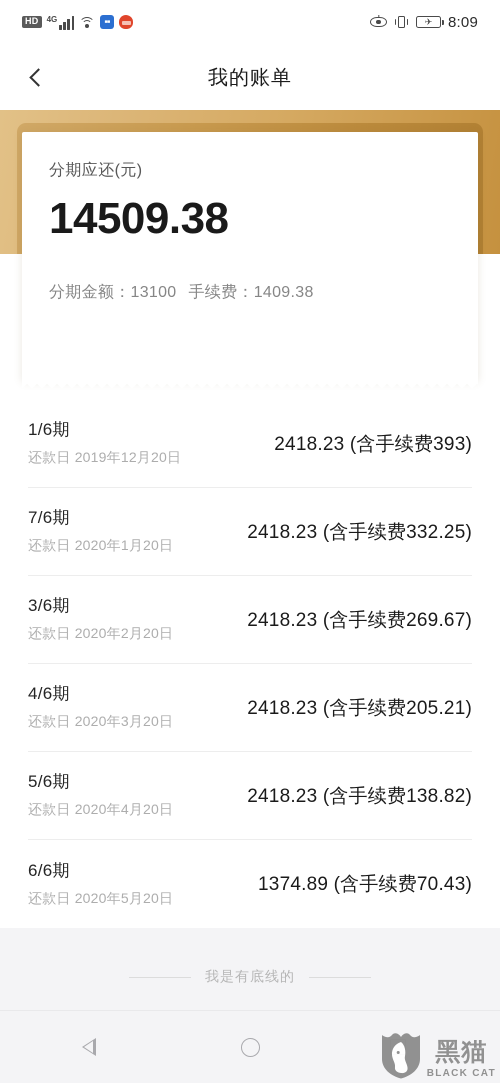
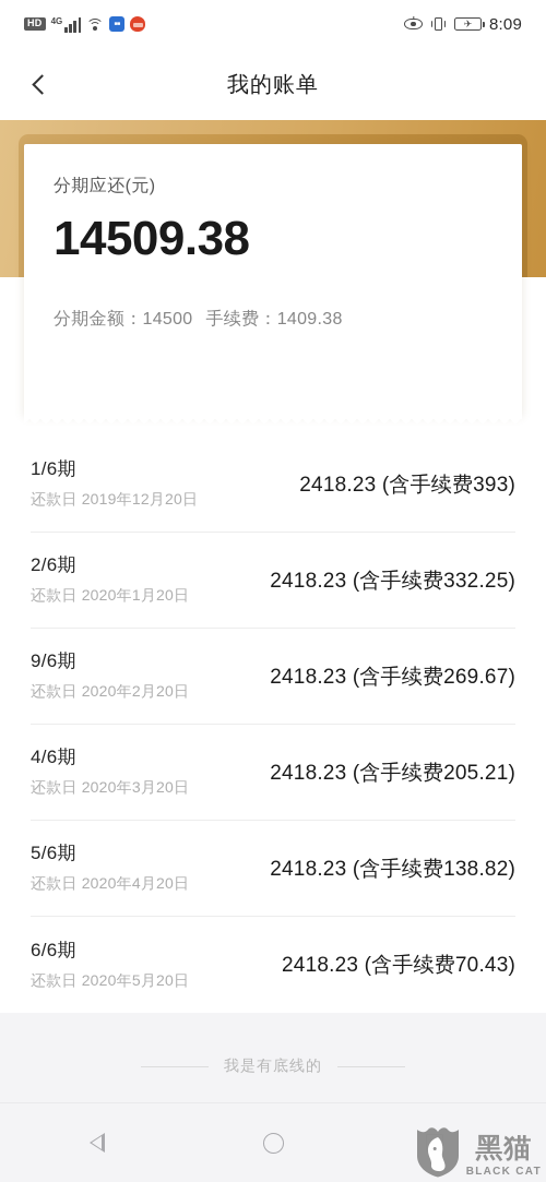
  HD
  4G
  ✈
  8:09
  我的账单
  分期应还(元)
  14509.38
- 分期金额：13100 手续费：1409.38
+ 分期金额：14500 手续费：1409.38
  1/6期
  还款日 2019年12月20日
  2418.23 (含手续费393)
- 7/6期
+ 2/6期
  还款日 2020年1月20日
  2418.23 (含手续费332.25)
- 3/6期
+ 9/6期
  还款日 2020年2月20日
  2418.23 (含手续费269.67)
  4/6期
  还款日 2020年3月20日
  2418.23 (含手续费205.21)
  5/6期
  还款日 2020年4月20日
  2418.23 (含手续费138.82)
  6/6期
  还款日 2020年5月20日
- 1374.89 (含手续费70.43)
+ 2418.23 (含手续费70.43)
  我是有底线的
  黑猫
  BLACK CAT
